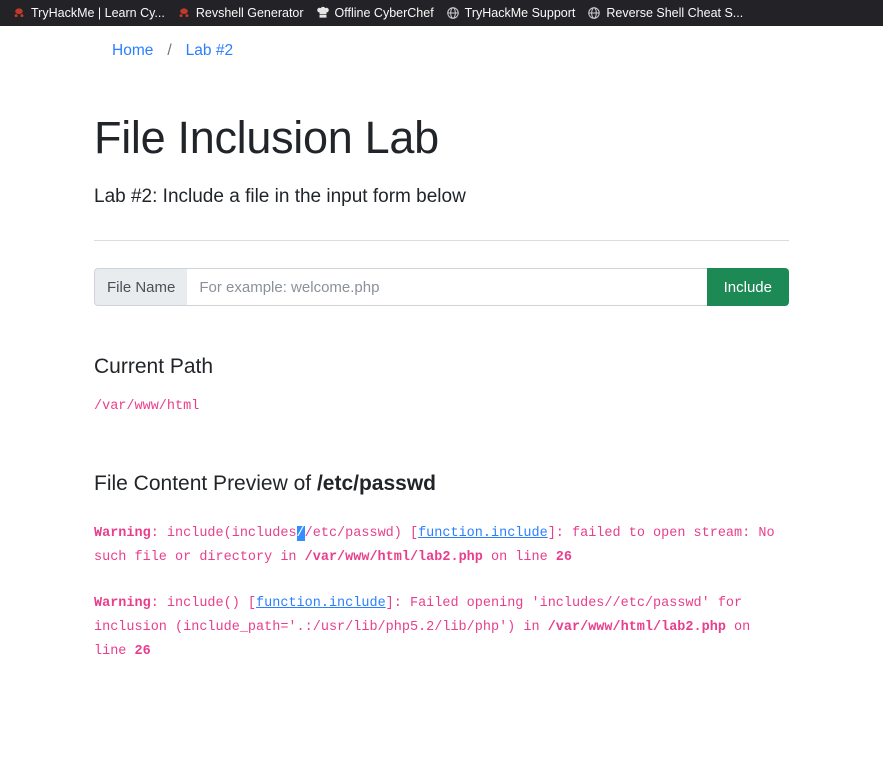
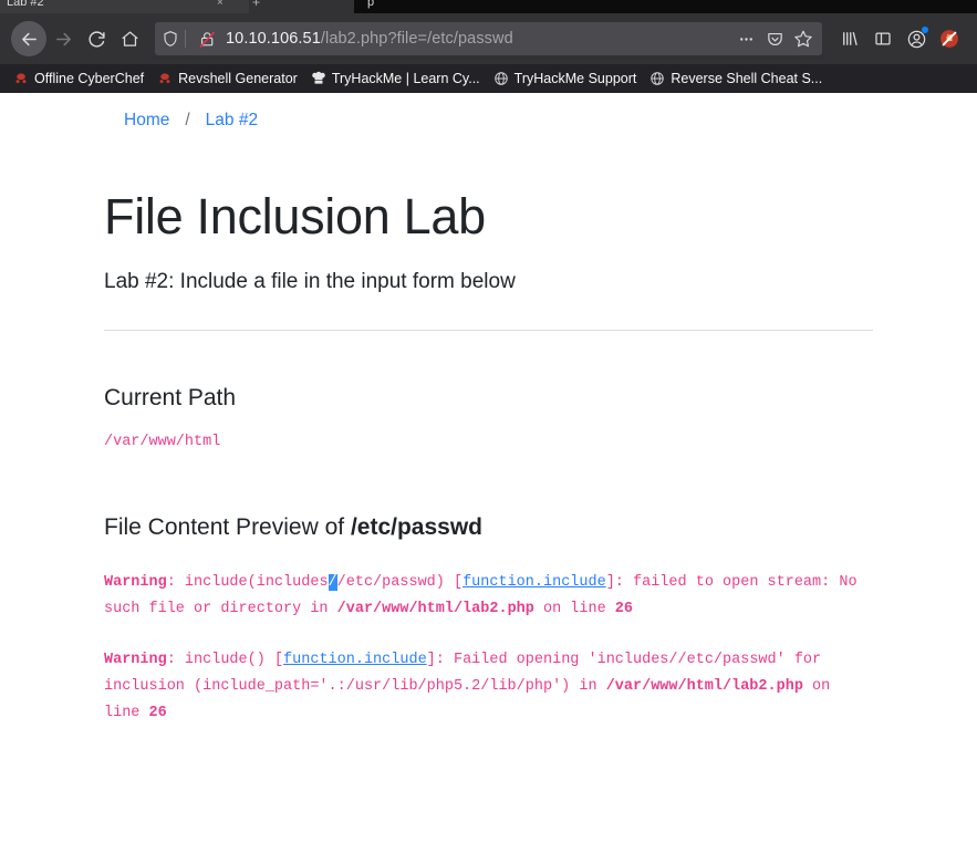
+ Lab #2
+ ×
+ +
+ p
+ 10.10.106.51/lab2.php?file=/etc/passwd
- TryHackMe | Learn Cy...
+ Offline CyberChef
  Revshell Generator
- Offline CyberChef
+ TryHackMe | Learn Cy...
  TryHackMe Support
  Reverse Shell Cheat S...
  Home / Lab #2
  File Inclusion Lab
  Lab #2: Include a file in the input form below
- File Name
- For example: welcome.php
- Include
  Current Path
  /var/www/html
  File Content Preview of /etc/passwd
  Warning: include(includes//etc/passwd) [function.include]: failed to open stream: No such file or directory in /var/www/html/lab2.php on line 26
  Warning: include() [function.include]: Failed opening 'includes//etc/passwd' for inclusion (include_path='.:/usr/lib/php5.2/lib/php') in /var/www/html/lab2.php on line 26
